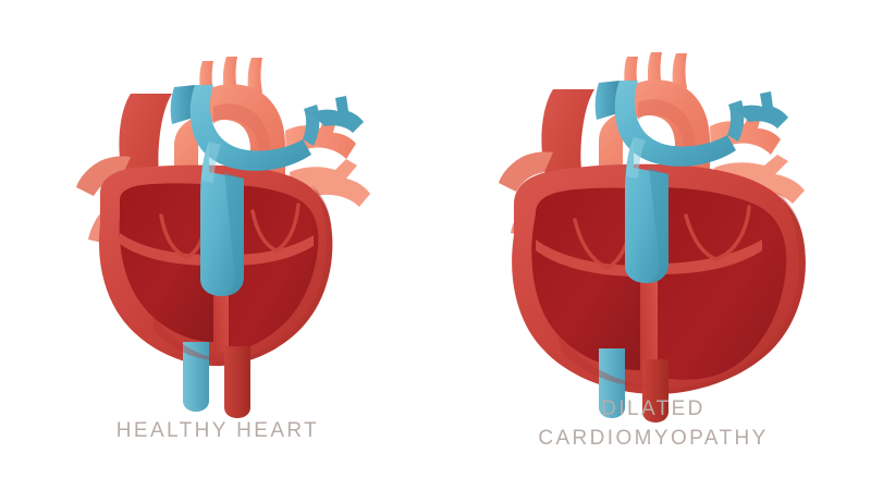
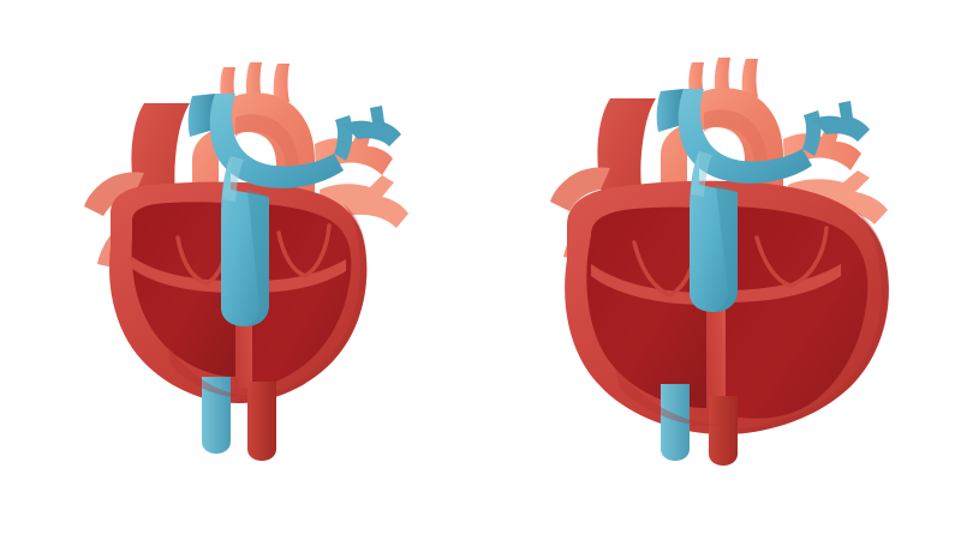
- HEALTHY HEART
- DILATED
- CARDIOMYOPATHY
